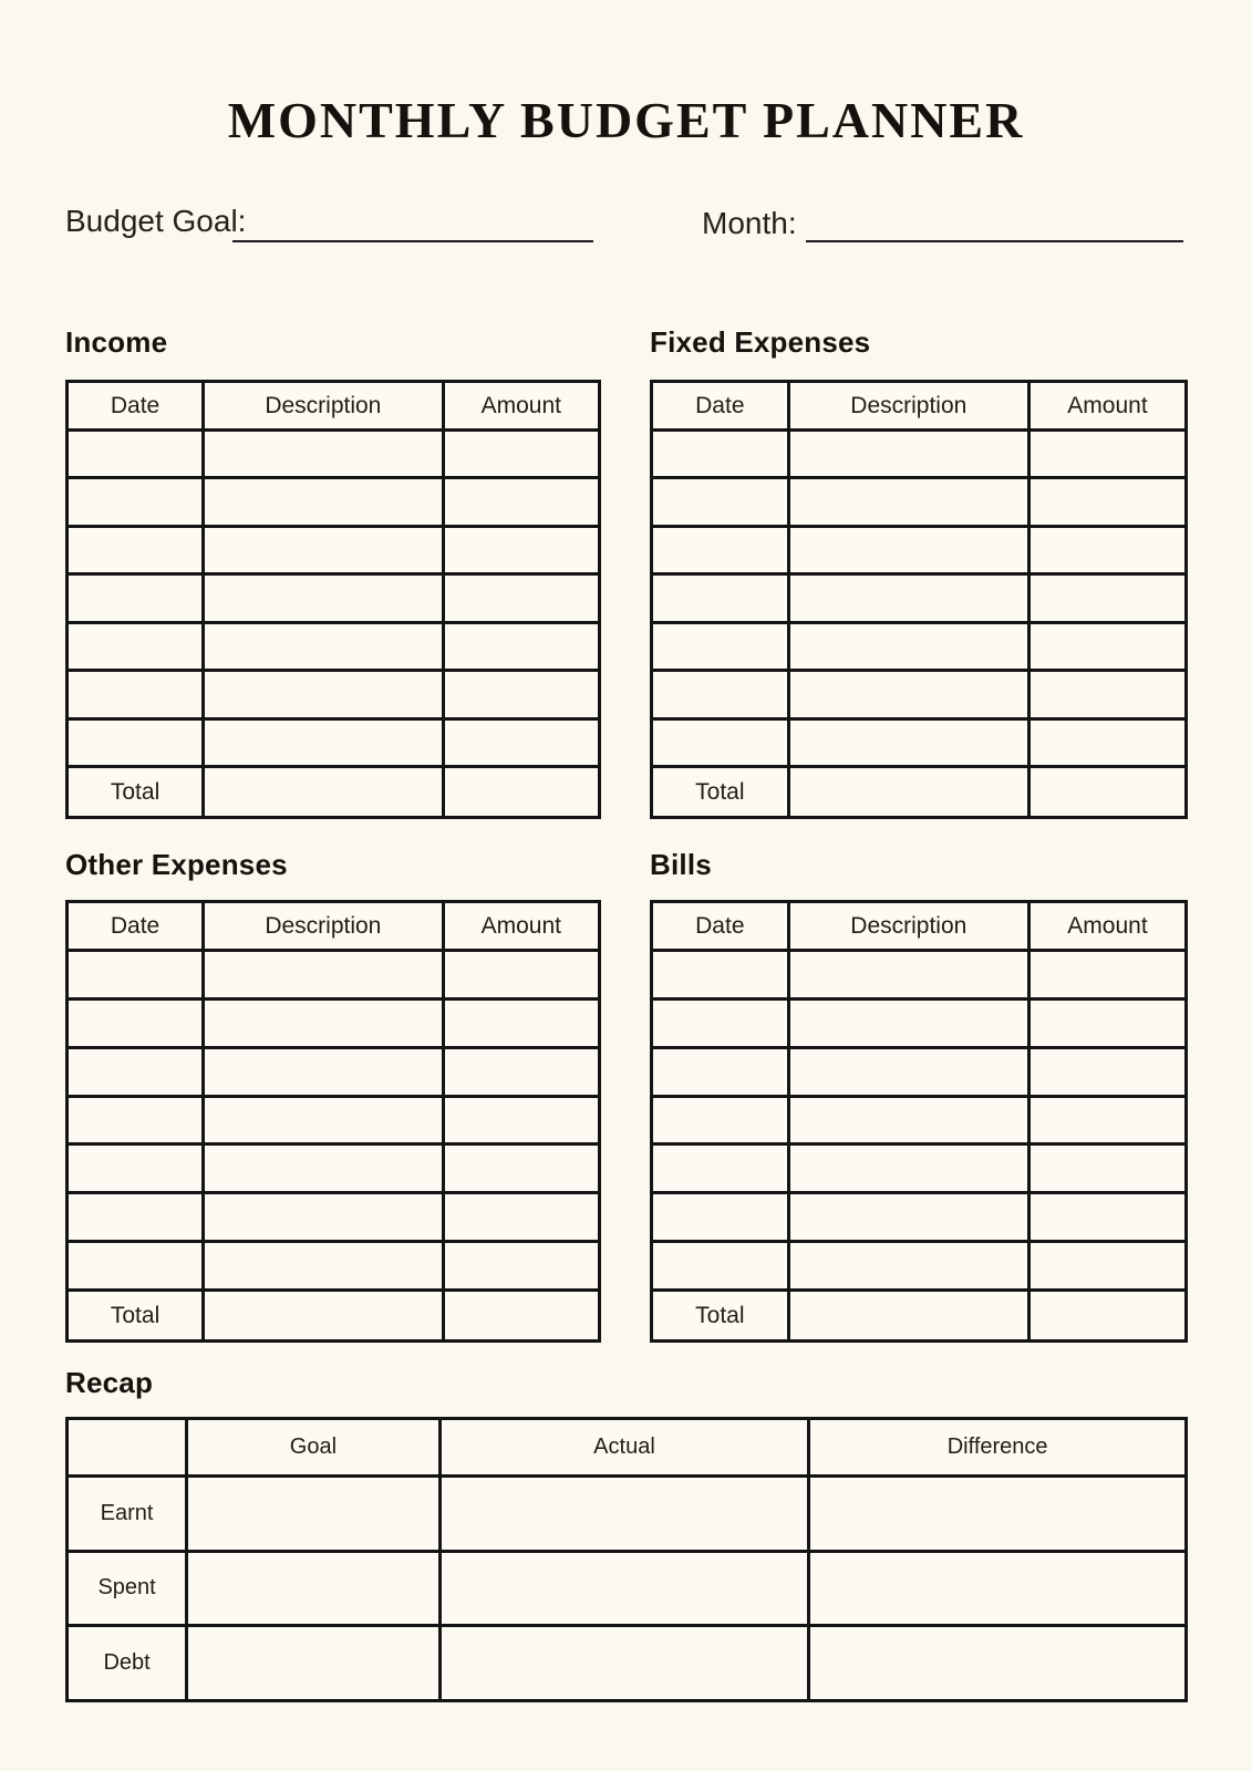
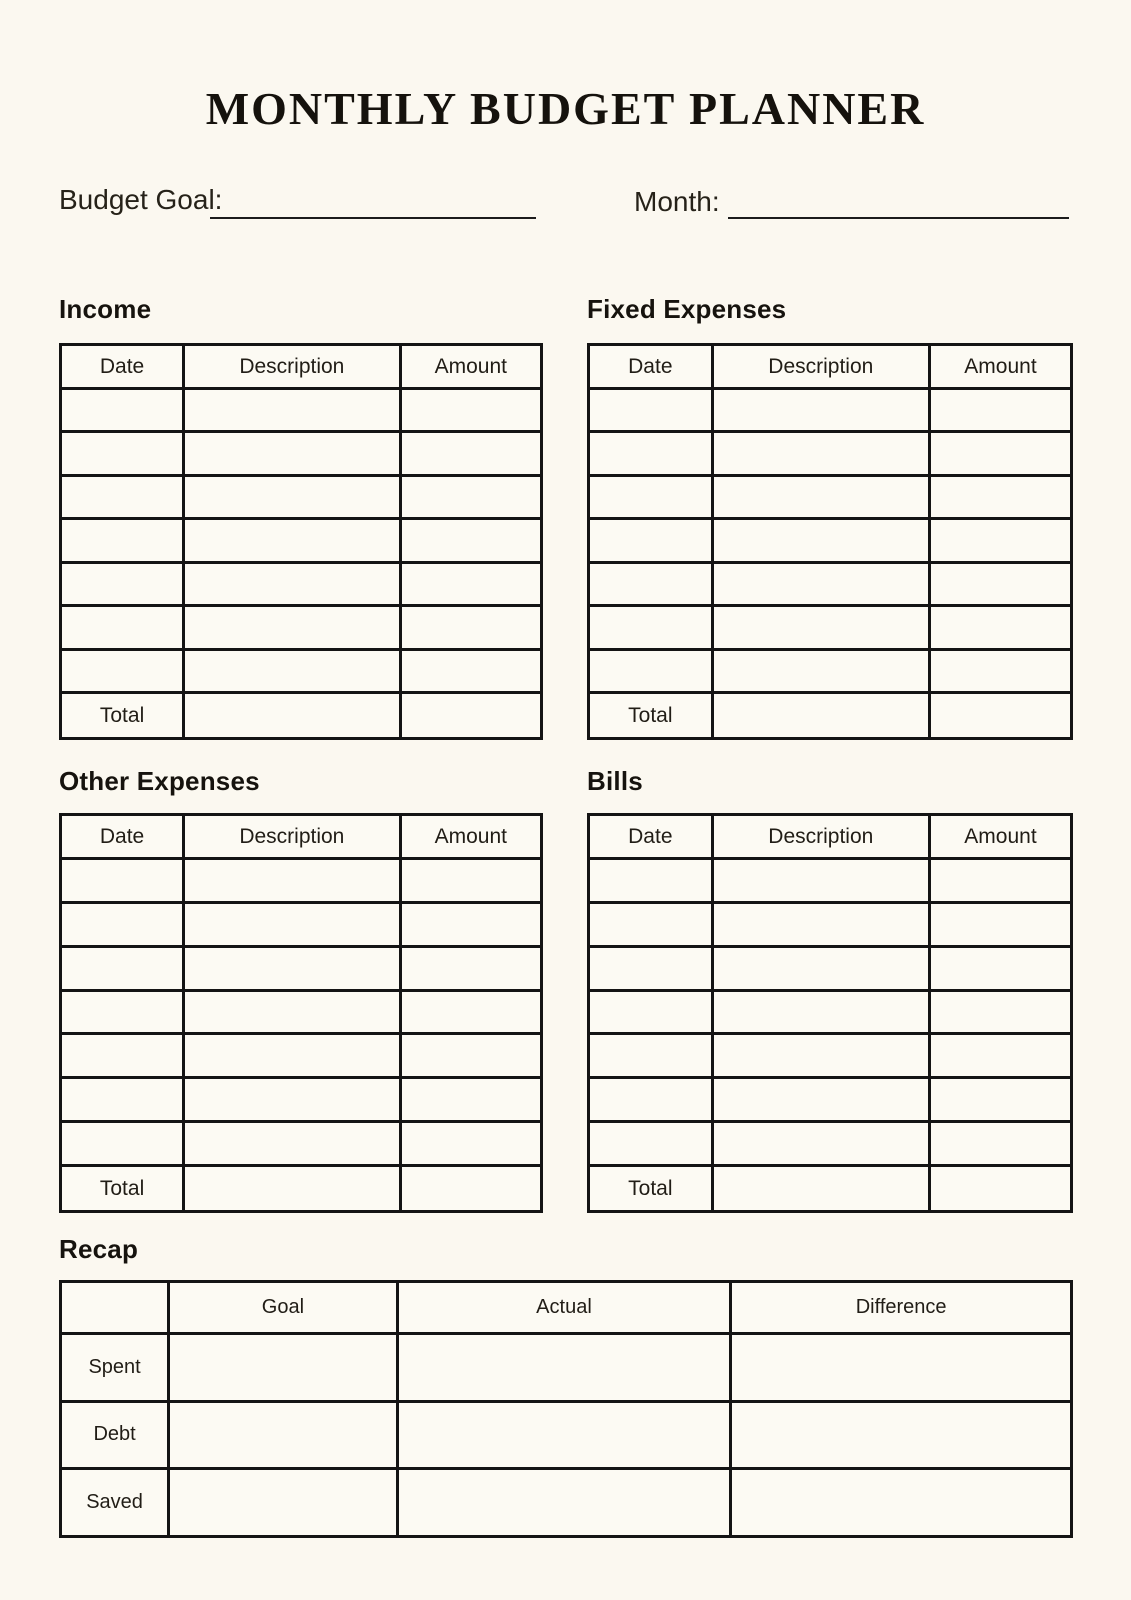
  MONTHLY BUDGET PLANNER
  Budget Goal:
  Month:
  Income
  Fixed Expenses
  Date	Description	Amount
  Total
  Date	Description	Amount
  Total
  Other Expenses
  Bills
  Date	Description	Amount
  Total
  Date	Description	Amount
  Total
  Recap
  	Goal	Actual	Difference
- Earnt
  Spent
  Debt
+ Saved
